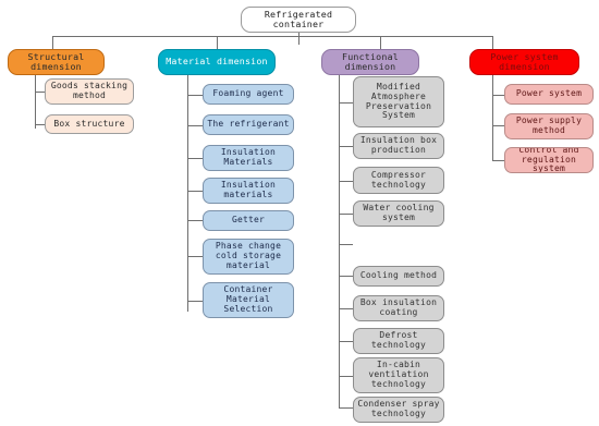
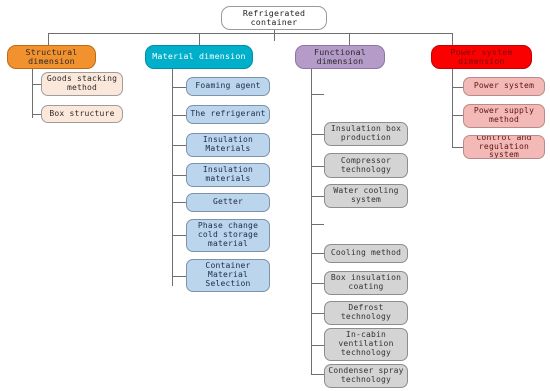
  Refrigerated
  container
  Structural
  dimension
  Goods stacking
  method
  Box structure
  Material dimension
  Foaming agent
  The refrigerant
  Insulation
  Materials
  Insulation
  materials
  Getter
  Phase change
  cold storage
  material
  Container
  Material
  Selection
  Functional
  dimension
- Modified
- Atmosphere
- Preservation
- System
  Insulation box
  production
  Compressor
  technology
  Water cooling
  system
  Cooling method
  Box insulation
  coating
  Defrost
  technology
  In-cabin
  ventilation
  technology
  Condenser spray
  technology
  Power system
  dimension
  Power system
  Power supply
  method
  Control and
  regulation system
